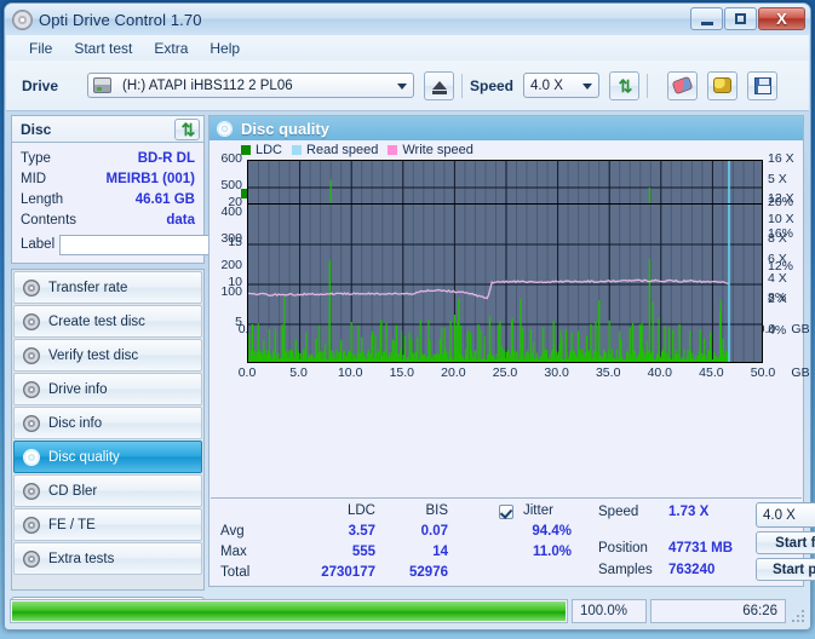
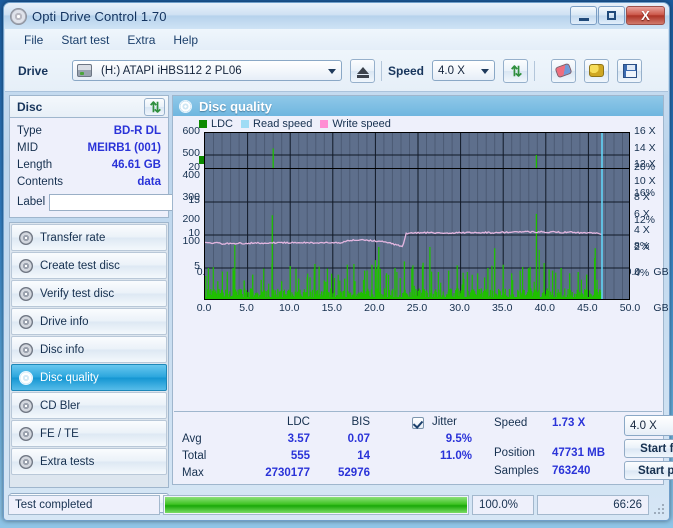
  Opti Drive Control 1.70
  X
  File
  Start test
  Extra
  Help
  Drive
  (H:) ATAPI iHBS112 2 PL06
  Speed
  4.0 X
  ⇅
  Disc
  ⇅
  Type
  BD-R DL
  MID
  MEIRB1 (001)
  Length
  46.61 GB
  Contents
  data
  Label
  Transfer rate
  Create test disc
  Verify test disc
  Drive info
  Disc info
  Disc quality
  CD Bler
  FE / TE
  Extra tests
  Disc quality
  LDC
  Read speed
  Write speed
  100
  200
  300
  400
  500
  600
  2 X
  4 X
  6 X
  8 X
  10 X
  12 X
- 5 X
+ 14 X
  16 X
  GB
  5
  10
  15
  20
  4%
  8%
  12%
  16%
  20%
  0.0
  5.0
  10.0
  15.0
  20.0
  25.0
  30.0
  35.0
  40.0
  45.0
  50.0
  GB
  LDC
  BIS
  Jitter
  Avg
  3.57
  0.07
- 94.4%
+ 9.5%
- Max
+ Total
  555
  14
  11.0%
- Total
+ Max
  2730177
  52976
  Speed
  1.73 X
  Position
  47731 MB
  Samples
  763240
  4.0 X
+ Test completed
  100.0%
  66:26
